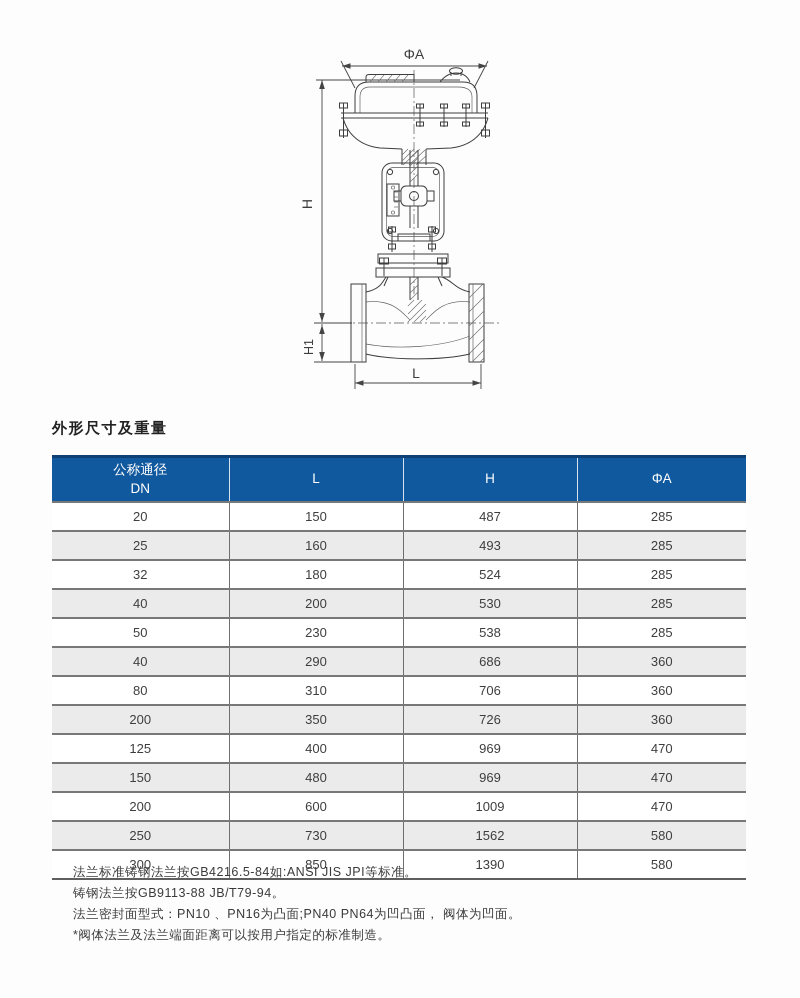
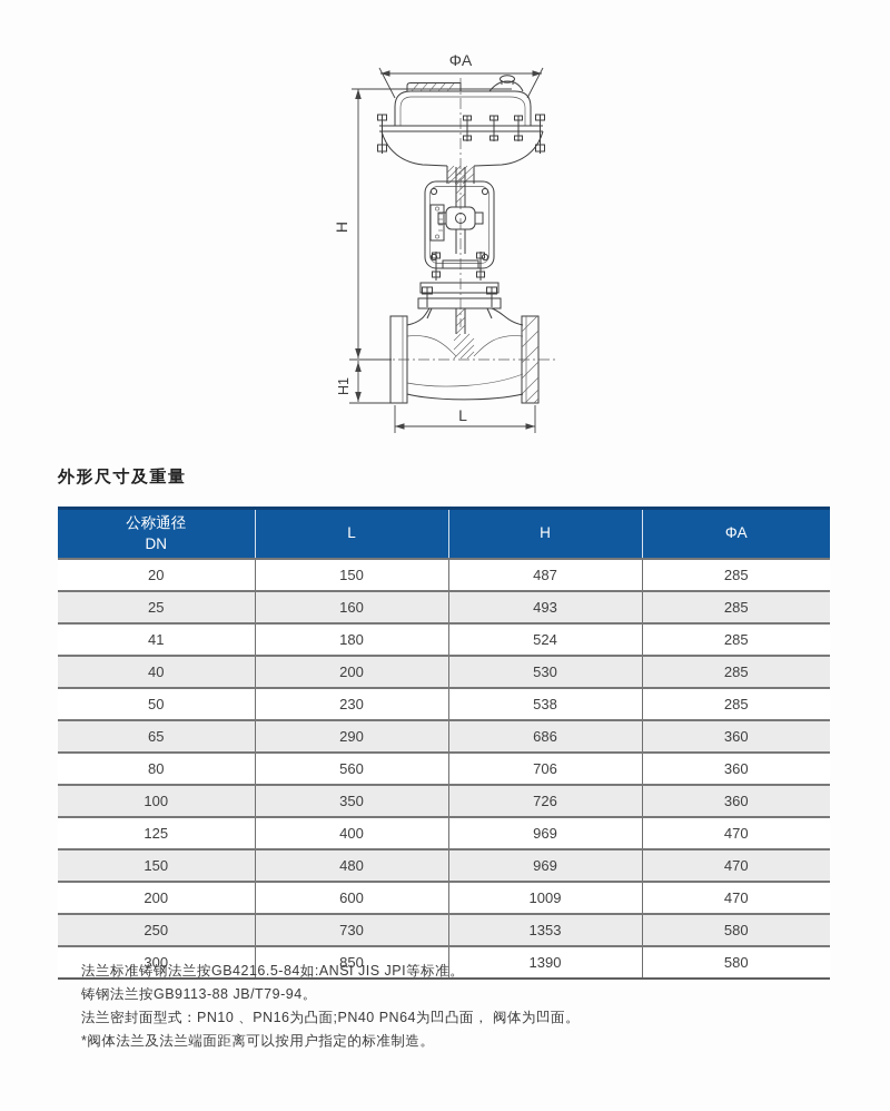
  ΦA
  L
  外形尺寸及重量
  公称通径 DN	L	H	ΦA
  20	150	487	285
  25	160	493	285
- 32	180	524	285
+ 41	180	524	285
  40	200	530	285
  50	230	538	285
- 40	290	686	360
+ 65	290	686	360
- 80	310	706	360
+ 80	560	706	360
- 200	350	726	360
+ 100	350	726	360
  125	400	969	470
  150	480	969	470
  200	600	1009	470
- 250	730	1562	580
+ 250	730	1353	580
  300	850	1390	580
  法兰标准铸钢法兰按GB4216.5-84如:ANSI JIS JPI等标准。
  铸钢法兰按GB9113-88 JB/T79-94。
  法兰密封面型式：PN10 、PN16为凸面;PN40 PN64为凹凸面， 阀体为凹面。
  *阀体法兰及法兰端面距离可以按用户指定的标准制造。
